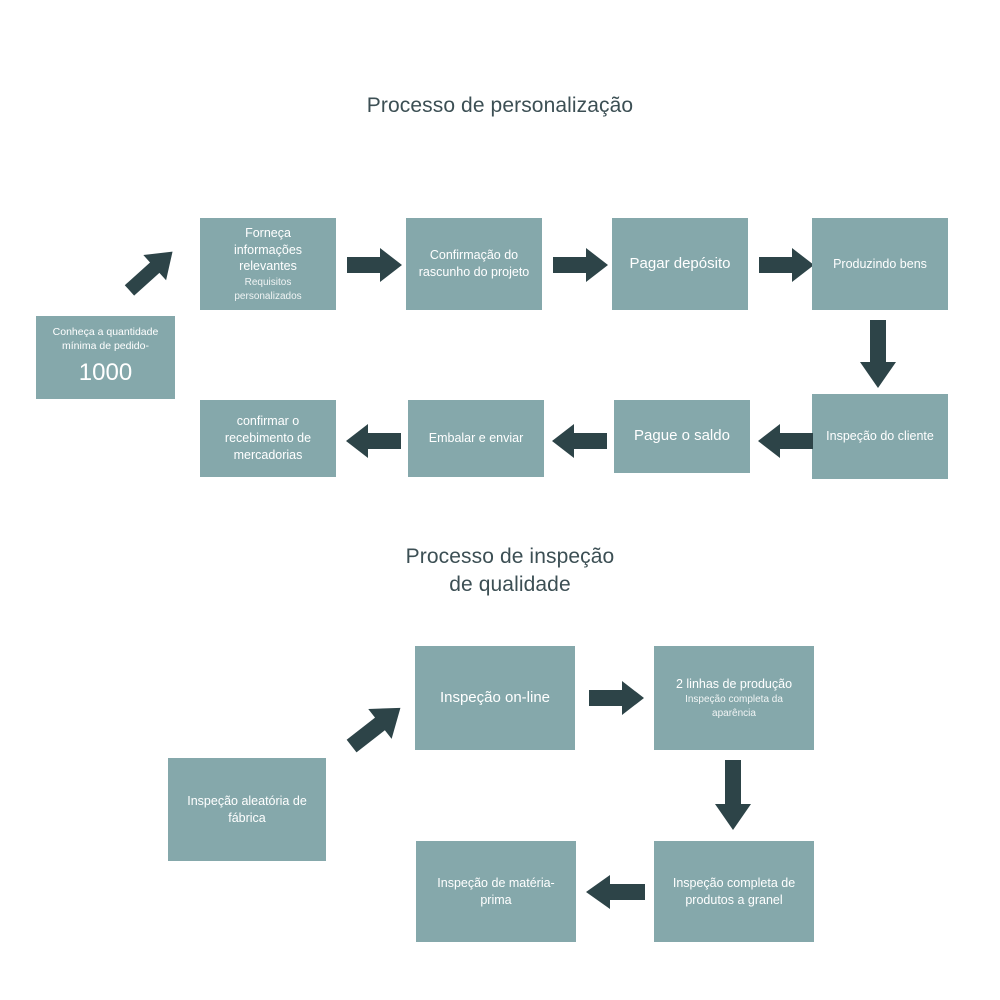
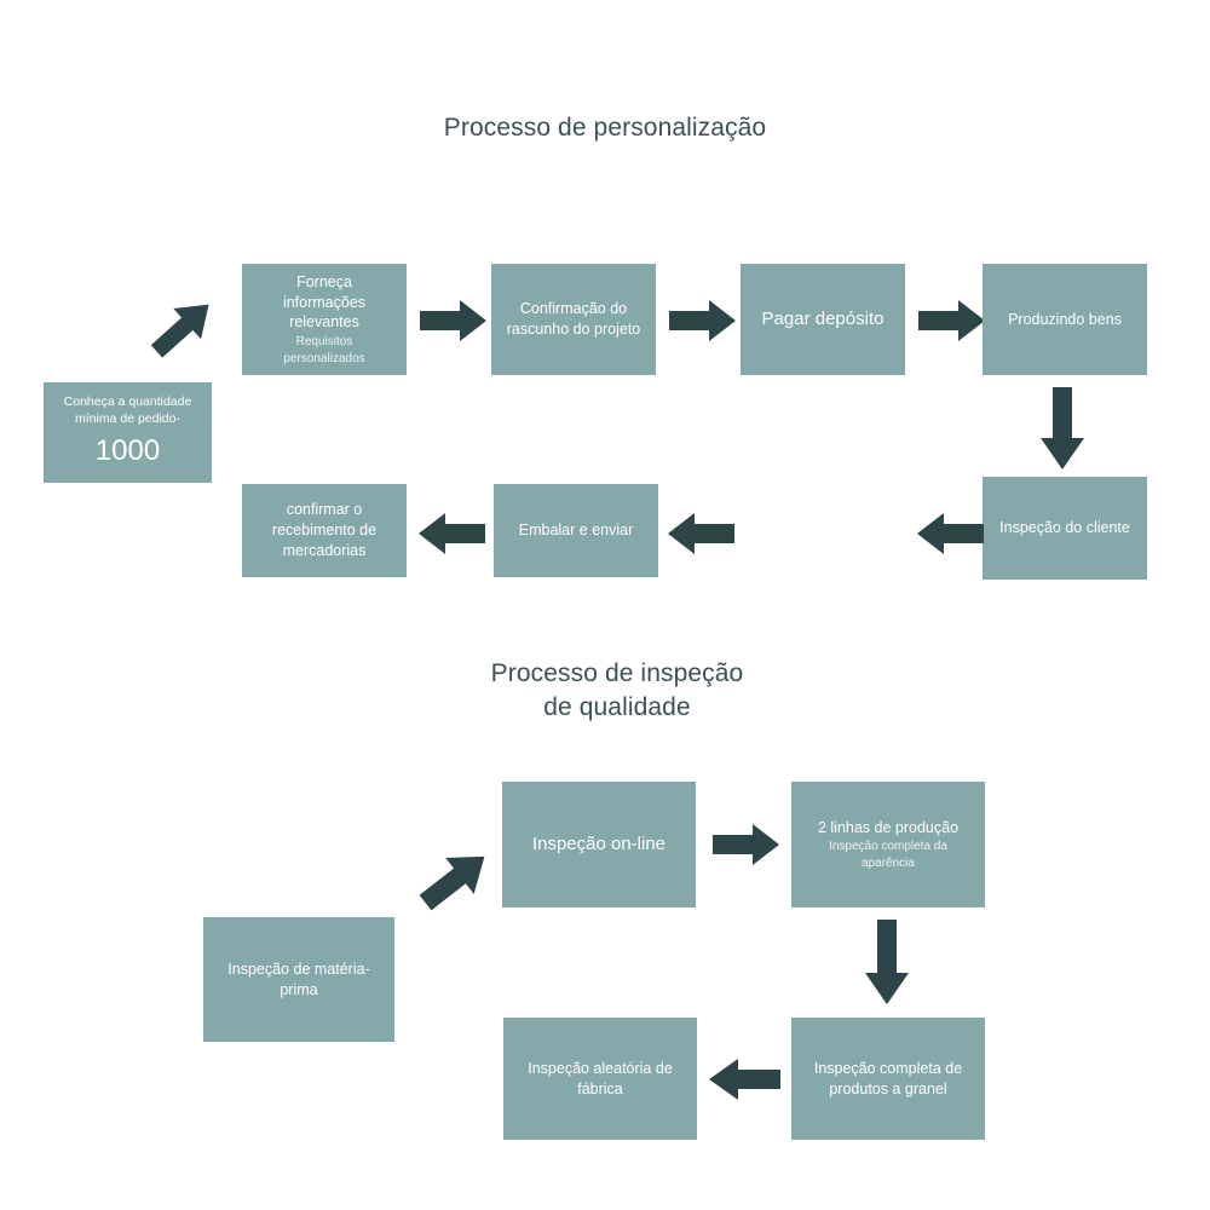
  Processo de personalização
  Conheça a quantidade mínima de pedido-
  1000
  Forneça informações relevantes
  Requisitos personalizados
  Confirmação do rascunho do projeto
  Pagar depósito
  Produzindo bens
  Inspeção do cliente
- Pague o saldo
  Embalar e enviar
  confirmar o recebimento de mercadorias
  Processo de inspeção de qualidade
- Inspeção aleatória de fábrica
+ Inspeção de matéria-prima
  Inspeção on-line
  2 linhas de produção
  Inspeção completa da aparência
  Inspeção completa de produtos a granel
- Inspeção de matéria-prima
+ Inspeção aleatória de fábrica
